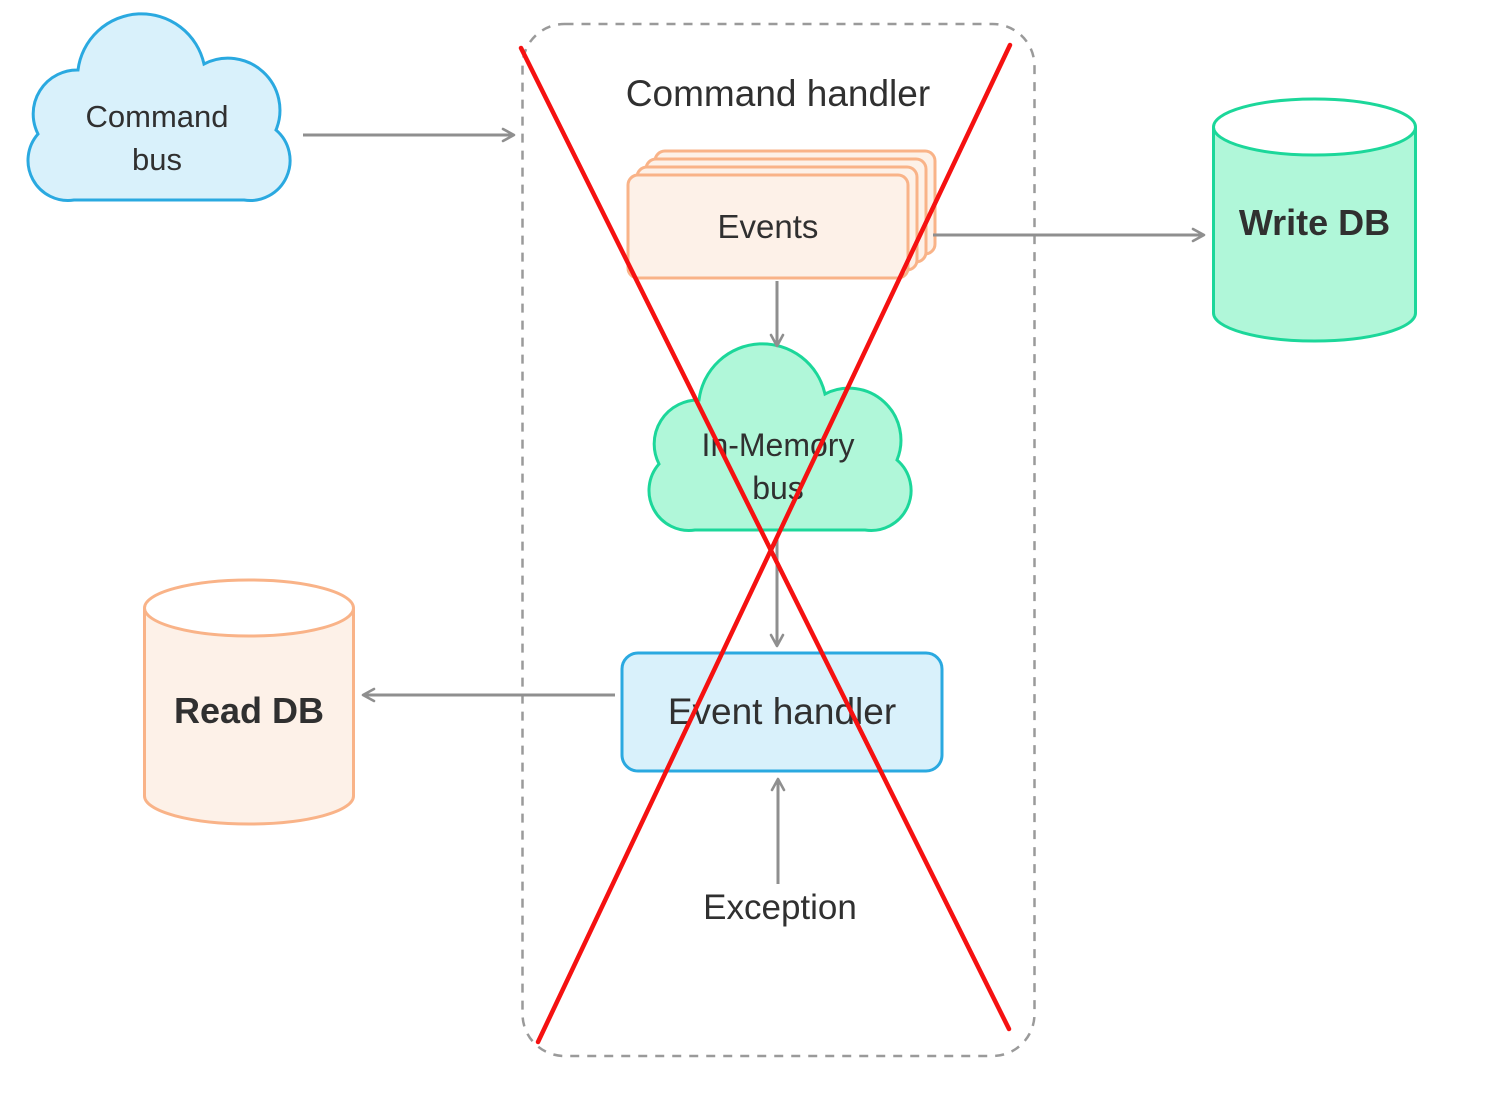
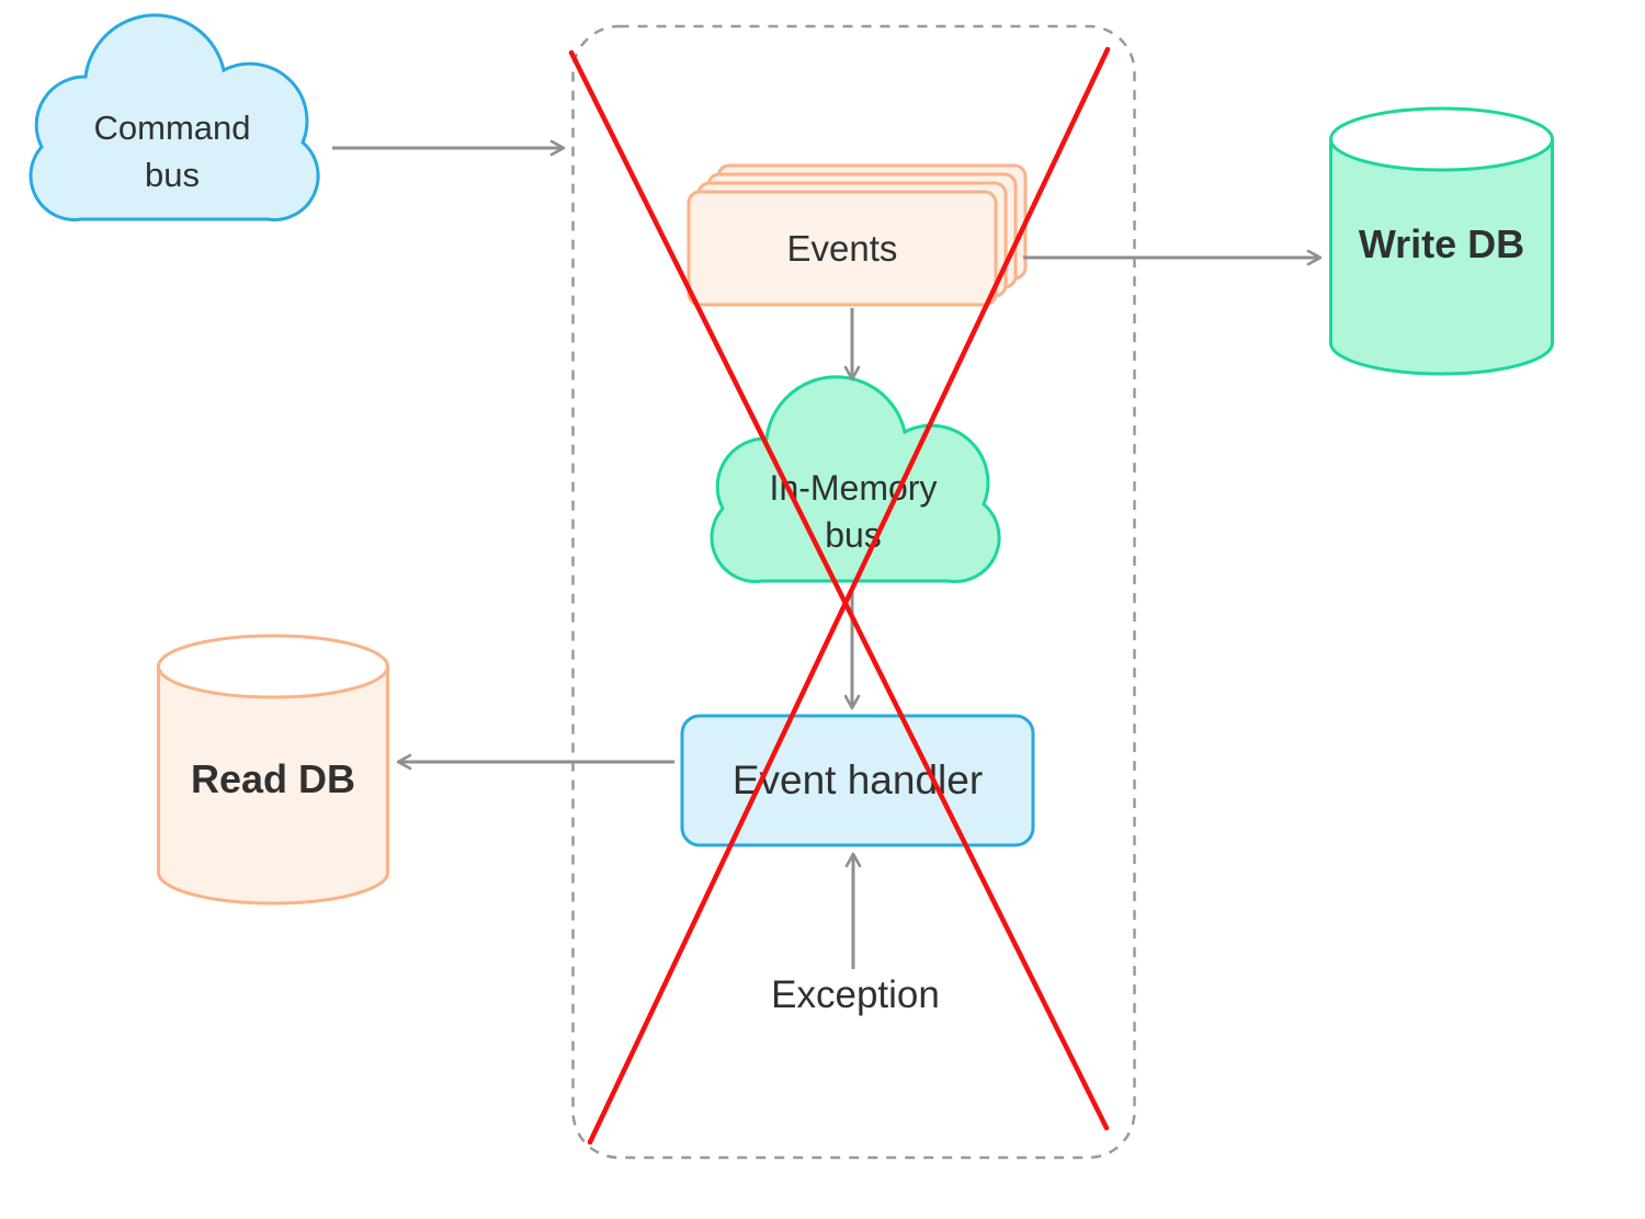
  Command
  bus
- Command handler
  Events
  I-Memry
  bus
  Event handler
  Exception
  Write DB
  Read DB
